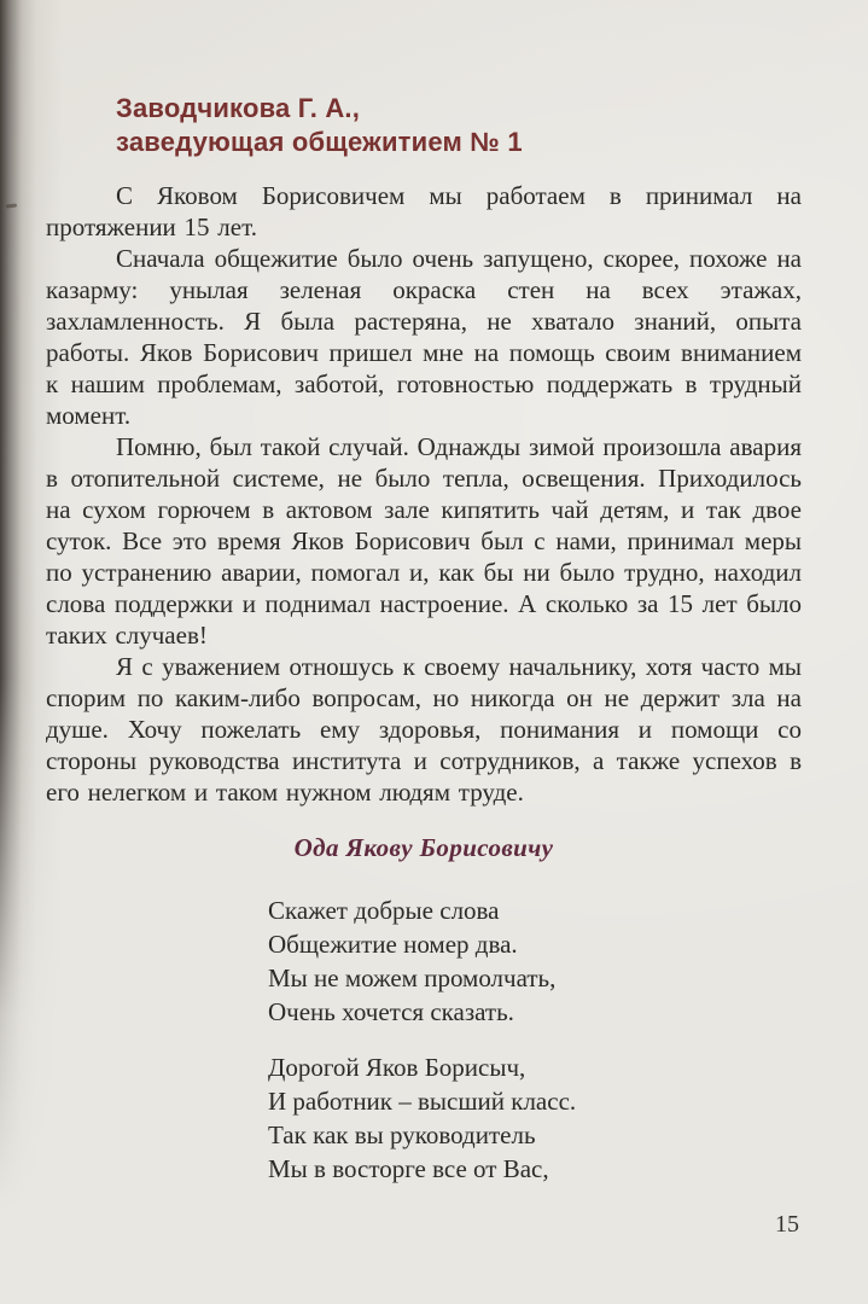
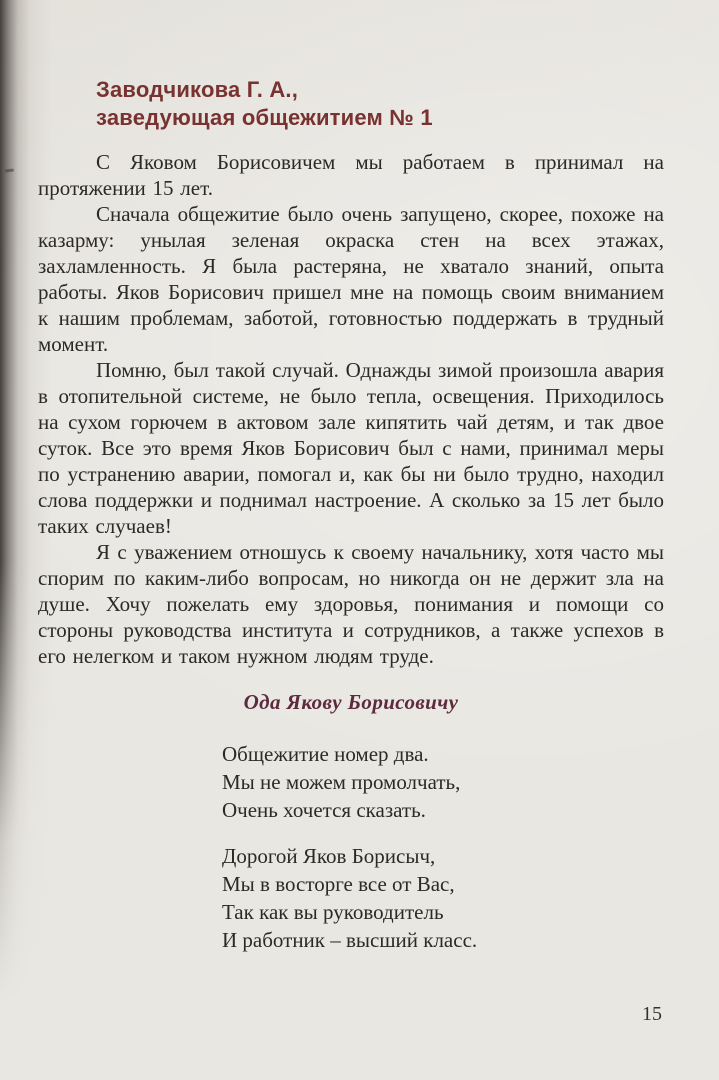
  Заводчикова Г. А.,
  заведующая общежитием № 1
  С Яковом Борисовичем мы работаем в принимал на протяжении 15 лет.
  Сначала общежитие было очень запущено, скорее, похоже на казарму: унылая зеленая окраска стен на всех этажах, захламленность. Я была растеряна, не хватало знаний, опыта работы. Яков Борисович пришел мне на помощь своим вниманием к нашим проблемам, заботой, готовностью поддержать в трудный момент.
  Помню, был такой случай. Однажды зимой произошла авария в отопительной системе, не было тепла, освещения. Приходилось на сухом горючем в актовом зале кипятить чай детям, и так двое суток. Все это время Яков Борисович был с нами, принимал меры по устранению аварии, помогал и, как бы ни было трудно, находил слова поддержки и поднимал настроение. А сколько за 15 лет было таких случаев!
  Я с уважением отношусь к своему начальнику, хотя часто мы спорим по каким-либо вопросам, но никогда он не держит зла на душе. Хочу пожелать ему здоровья, понимания и помощи со стороны руководства института и сотрудников, а также успехов в его нелегком и таком нужном людям труде.
  Ода Якову Борисовичу
- Скажет добрые слова
  Общежитие номер два.
  Мы не можем промолчать,
  Очень хочется сказать.
  Дорогой Яков Борисыч,
- И работник – высший класс.
+ Мы в восторге все от Вас,
  Так как вы руководитель
- Мы в восторге все от Вас,
+ И работник – высший класс.
  15
